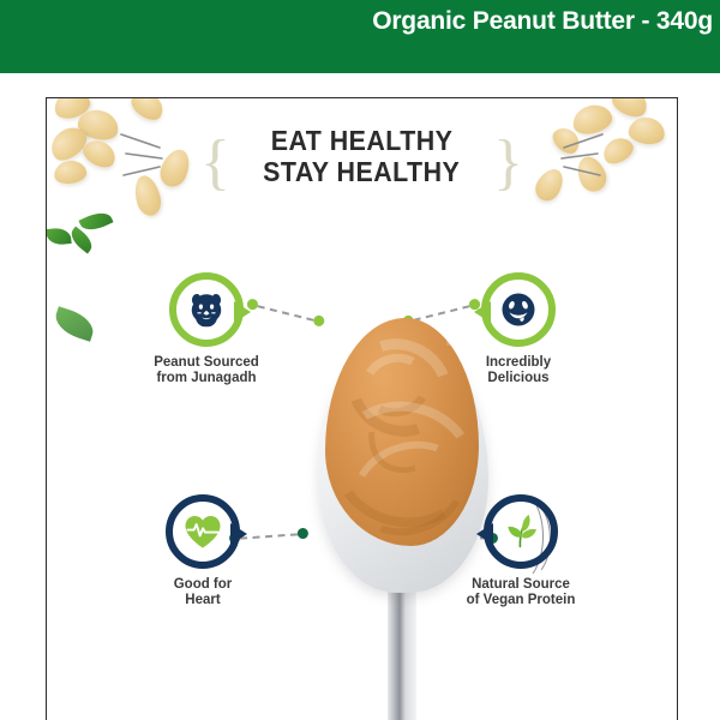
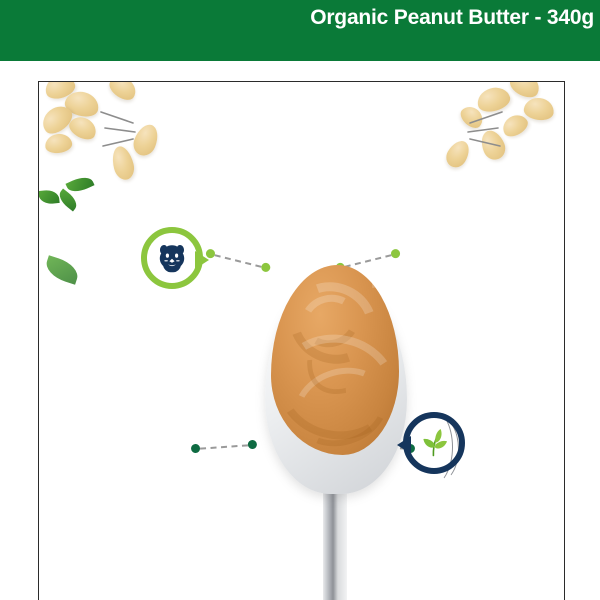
  Organic Peanut Butter - 340g
- EAT HEALTHY
- STAY HEALTHY
- {
- }
- Peanut Sourced
- from Junagadh
- Incredibly
- Delicious
- Good for
- Heart
- Natural Source
- of Vegan Protein
